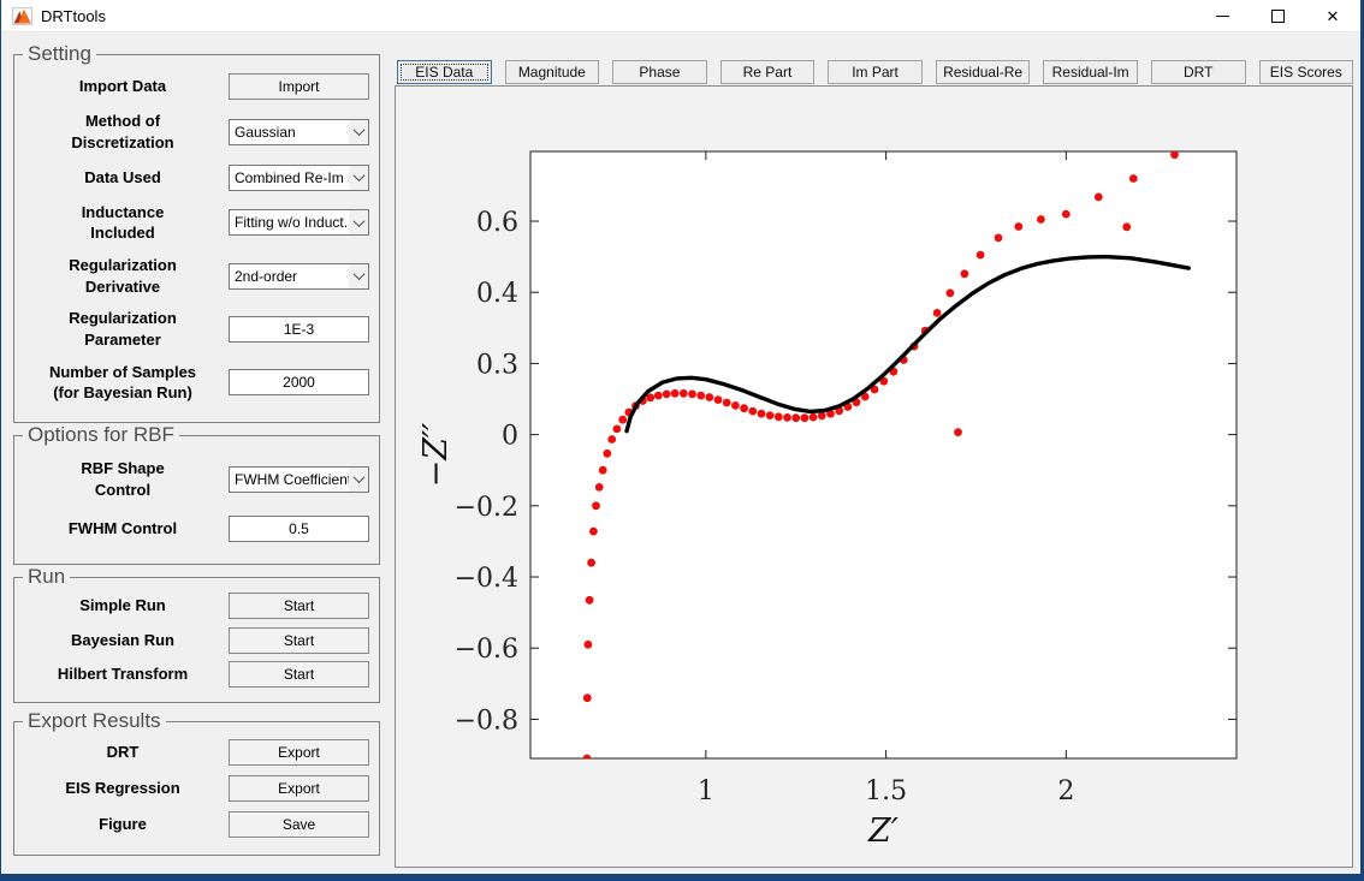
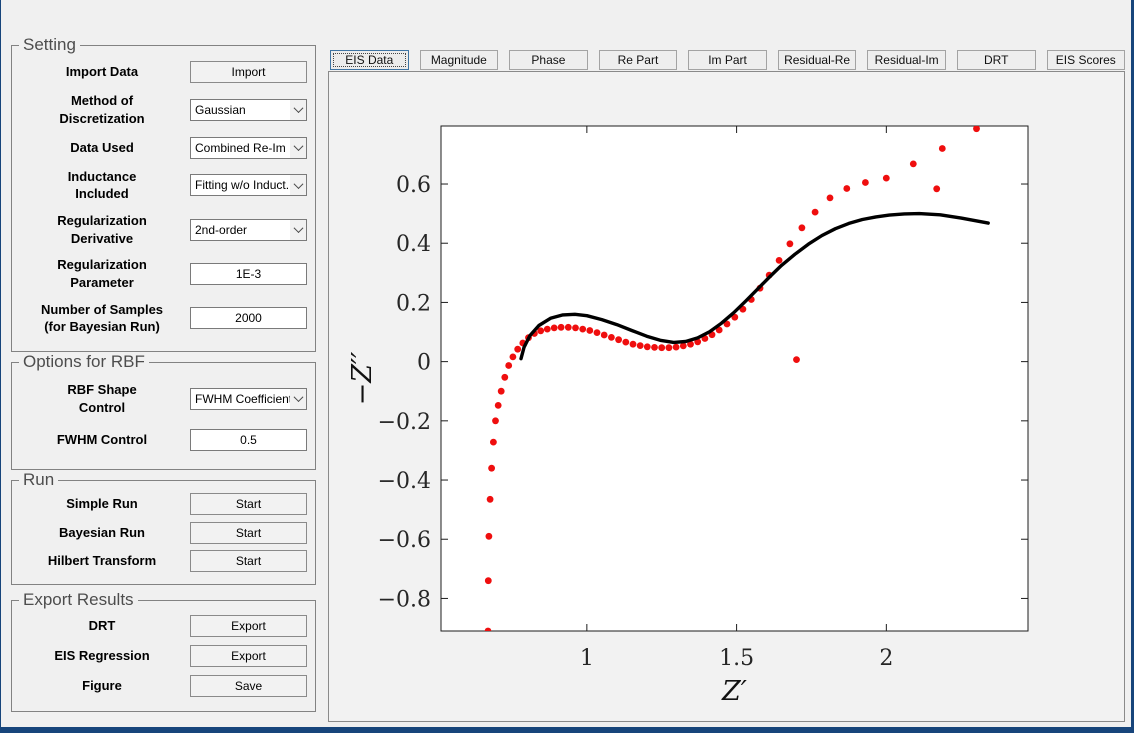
- DRTtools
- ✕
  Setting
  Import Data
  Import
  Method of
  Discretization
  Gaussian
  Data Used
  Combined Re-Im
  Inductance
  Included
  Fitting w/o Induct.
  Regularization
  Derivative
  2nd-order
  Regularization
  Parameter
  1E-3
  Number of Samples
  (for Bayesian Run)
  2000
  Options for RBF
  RBF Shape
  Control
  FWHM Coefficien
  FWHM Control
  0.5
  Run
  Simple Run
  Start
  Bayesian Run
  Start
  Hilbert Transform
  Start
  Export Results
  DRT
  Export
  EIS Regression
  Export
  Figure
  Save
  EIS Data
  Magnitude
  Phase
  Re Part
  Im Part
  Residual-Re
  Residual-Im
  DRT
  EIS Scores
  1
  1.5
  2
  −0.8
  −0.6
  −0.4
  −0.2
  0
- 0.3
+ 0.2
  0.4
  0.6
  Z′
